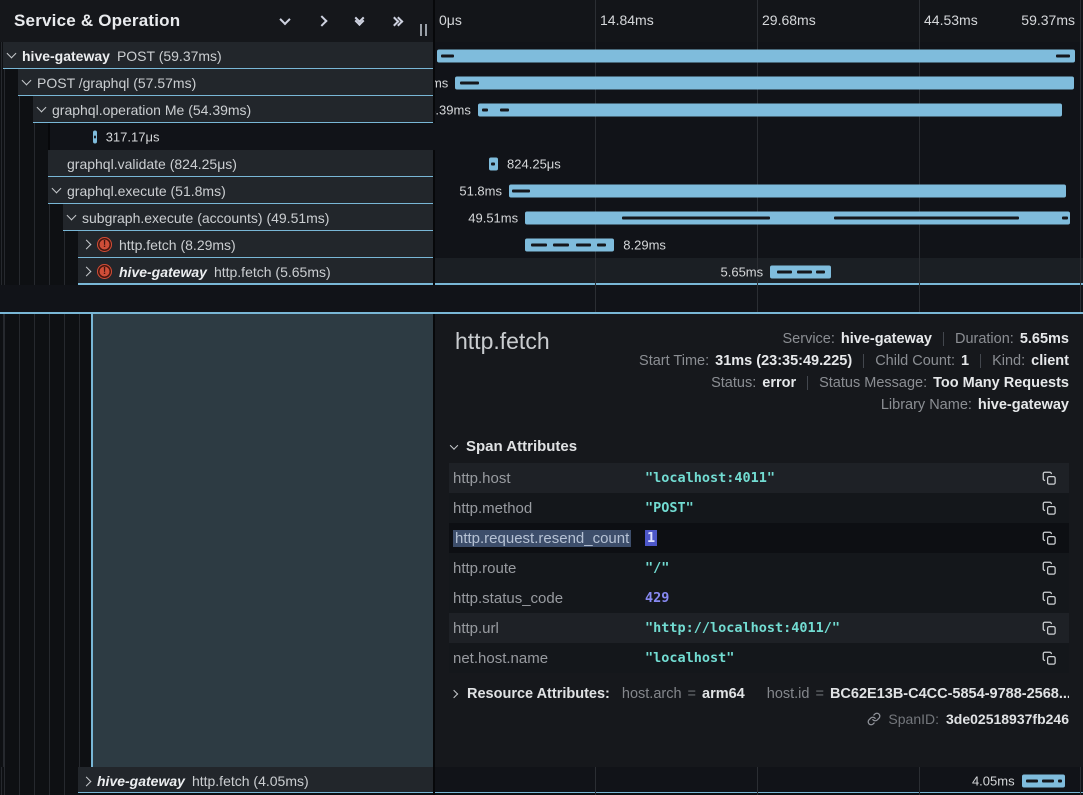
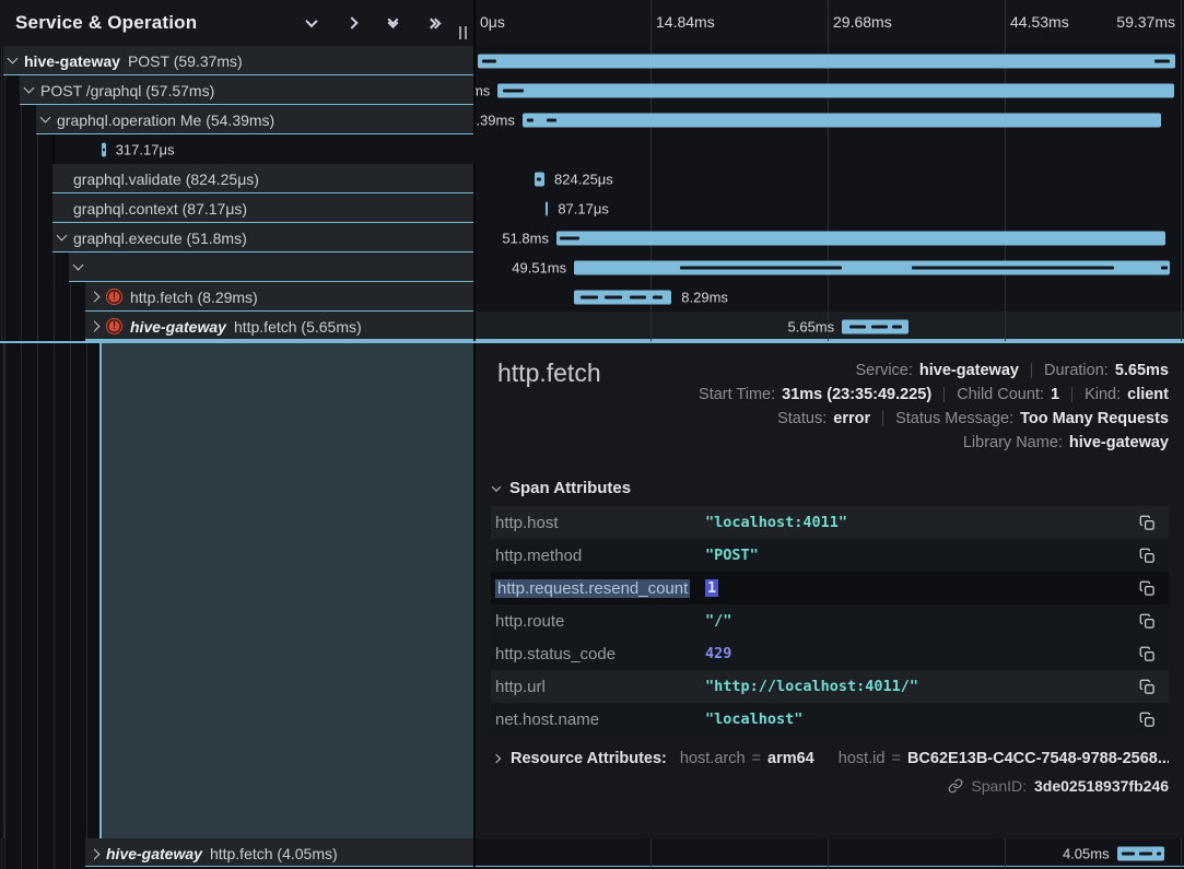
  Service & Operation
  0μs
  14.84ms
  29.68ms
  44.53ms
  59.37ms
  hive-gateway
  POST (59.37ms)
  POST /graphql (57.57ms)
  graphql.operation Me (54.39ms)
  .39ms
  317.17μs
  graphql.validate (824.25μs)
  824.25μs
+ graphql.context (87.17μs)
+ 87.17μs
  graphql.execute (51.8ms)
  51.8ms
- subgraph.execute (accounts) (49.51ms)
  49.51ms
  !
  http.fetch (8.29ms)
  8.29ms
  !
  hive-gateway
  http.fetch (5.65ms)
  5.65ms
  http.fetch
  Service:
  hive-gateway
  Duration:
  5.65ms
  Start Time:
  31ms (23:35:49.225)
  Child Count:
  1
  Kind:
  client
  Status:
  error
  Status Message:
  Too Many Requests
  Library Name:
  hive-gateway
  Span Attributes
  http.host
  "localhost:4011"
  http.method
  "POST"
  http.request.resend_count
  1
  http.route
  "/"
  http.status_code
  429
  http.url
  "http://localhost:4011/"
  net.host.name
  "localhost"
  Resource Attributes:
  host.arch
  =
  arm64
  host.id
  =
- BC62E13B-C4CC-5854-9788-2568...
+ BC62E13B-C4CC-7548-9788-2568...
  SpanID:
  3de02518937fb246
  hive-gateway
  http.fetch (4.05ms)
  4.05ms
